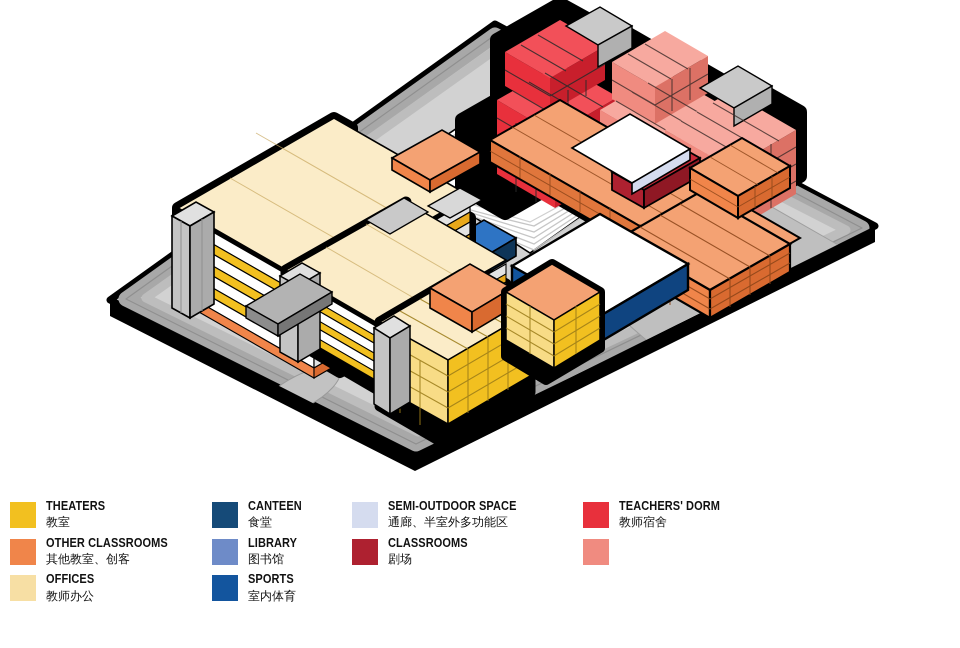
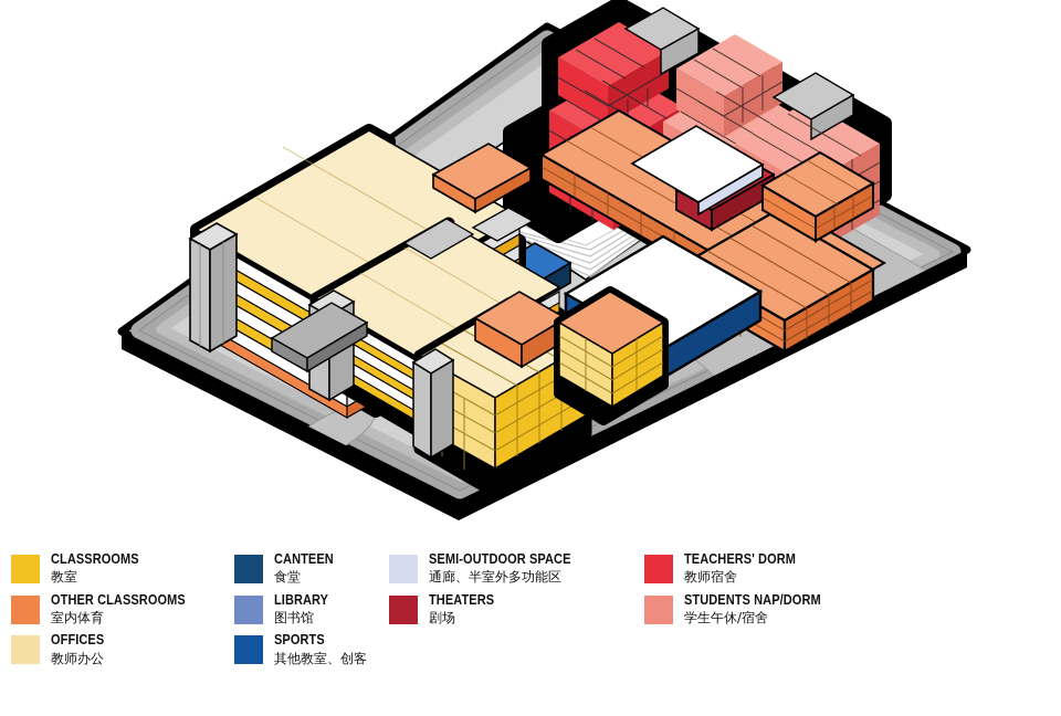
- THEATERS
+ CLASSROOMS
  教室
  OTHER CLASSROOMS
- 其他教室、创客
+ 室内体育
  OFFICES
  教师办公
  CANTEEN
  食堂
  LIBRARY
  图书馆
  SPORTS
- 室内体育
+ 其他教室、创客
  SEMI-OUTDOOR SPACE
  通廊、半室外多功能区
- CLASSROOMS
+ THEATERS
  剧场
  TEACHERS' DORM
  教师宿舍
+ STUDENTS NAP/DORM
+ 学生午休/宿舍
